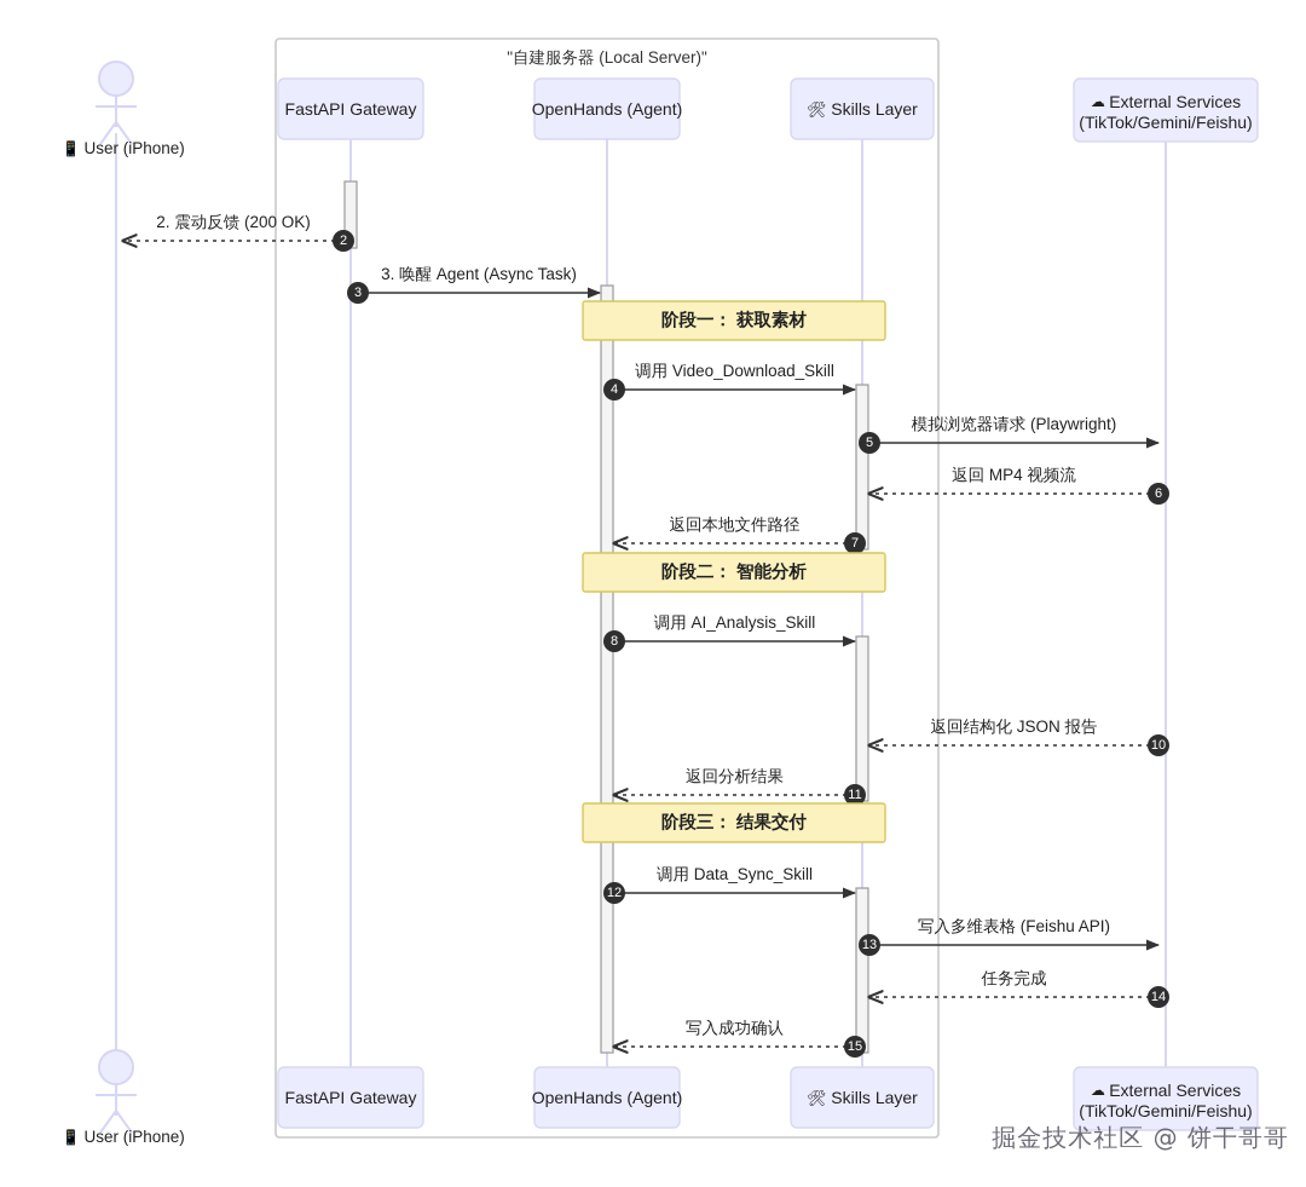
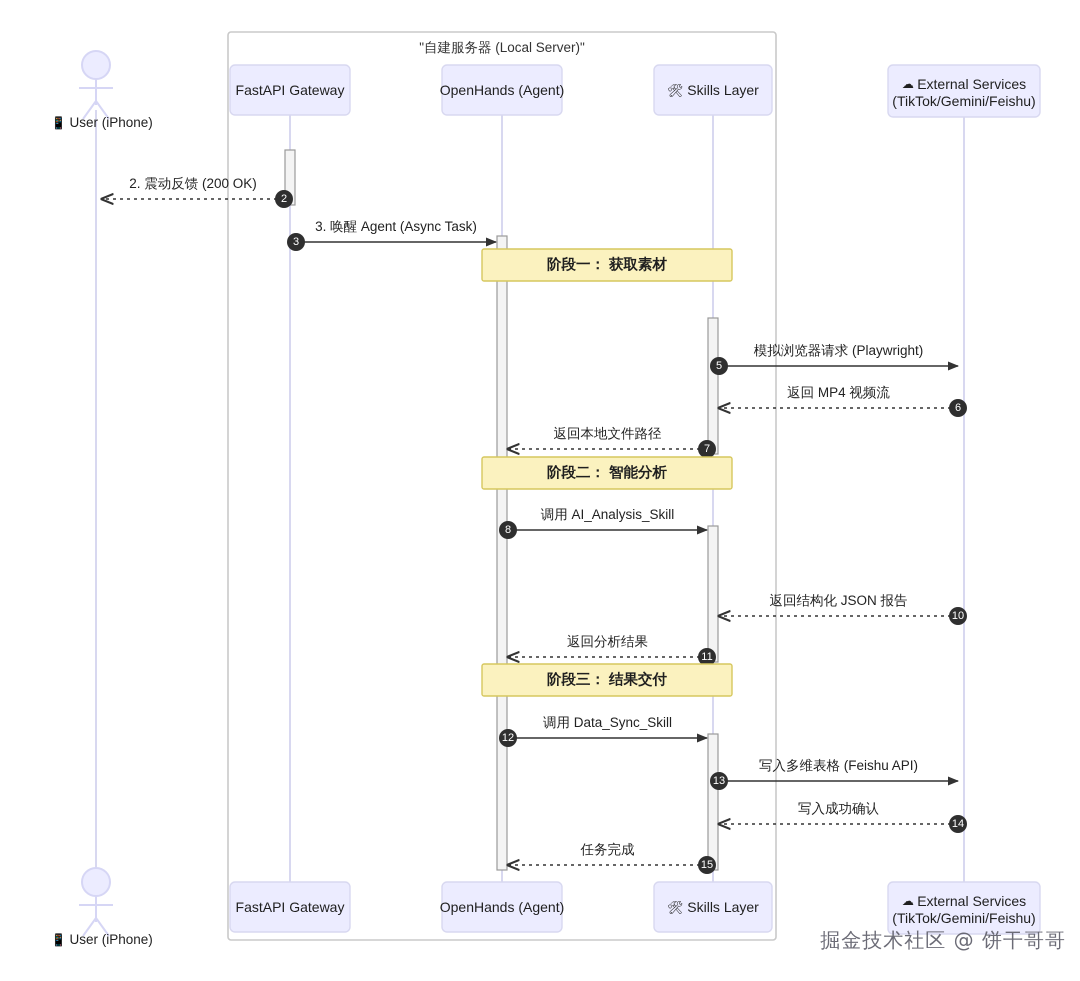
  "自建服务器 (Local Server)"
  📱 User (iPhone)
  FastAPI Gateway
  OpenHands (Agent)
  🛠 Skills Layer
  ☁ External Services
  (TikTok/Gemini/Feishu)
  2. 震动反馈 (200 OK)
  2
  3. 唤醒 Agent (Async Task)
  3
- 调用 Video_Download_Skill
- 4
  模拟浏览器请求 (Playwright)
  5
  返回 MP4 视频流
  6
  返回本地文件路径
  7
  调用 AI_Analysis_Skill
  8
  返回结构化 JSON 报告
  10
  返回分析结果
  11
  调用 Data_Sync_Skill
  12
  写入多维表格 (Feishu API)
  13
- 任务完成
+ 写入成功确认
  14
- 写入成功确认
+ 任务完成
  15
  阶段一： 获取素材
  阶段二： 智能分析
  阶段三： 结果交付
  📱 User (iPhone)
  FastAPI Gateway
  OpenHands (Agent)
  🛠 Skills Layer
  ☁ External Services
  (TikTok/Gemini/Feishu)
  掘金技术社区 @ 饼干哥哥
